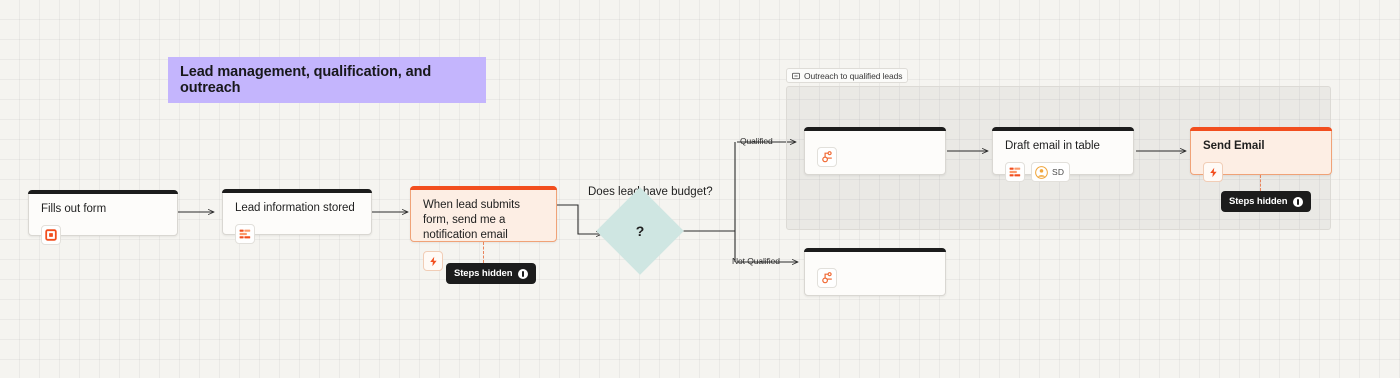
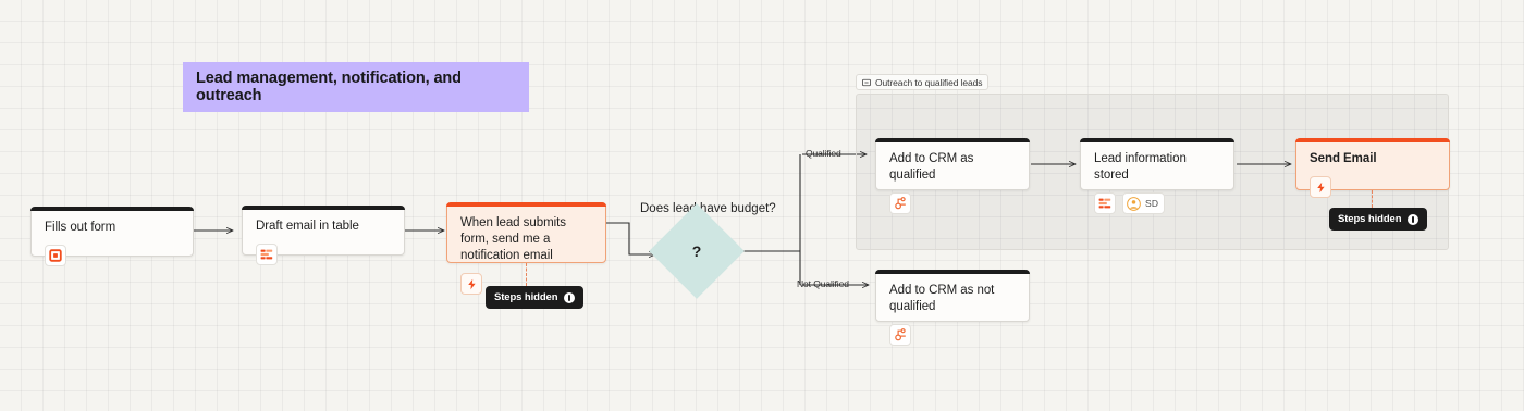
- Lead management, qualification, and outreach
+ Lead management, notification, and outreach
  Outreach to qualified leads
  Fills out form
- Lead information stored
+ Draft email in table
  When lead submits form, send me a notification email
  Steps hidden
  Does lea have budget?
  ?
  Qualified
  Not Qualified
+ Add to CRM as qualified
- Draft email in table
+ Lead information stored
  SD
  Send Email
  Steps hidden
+ Add to CRM as not qualified
